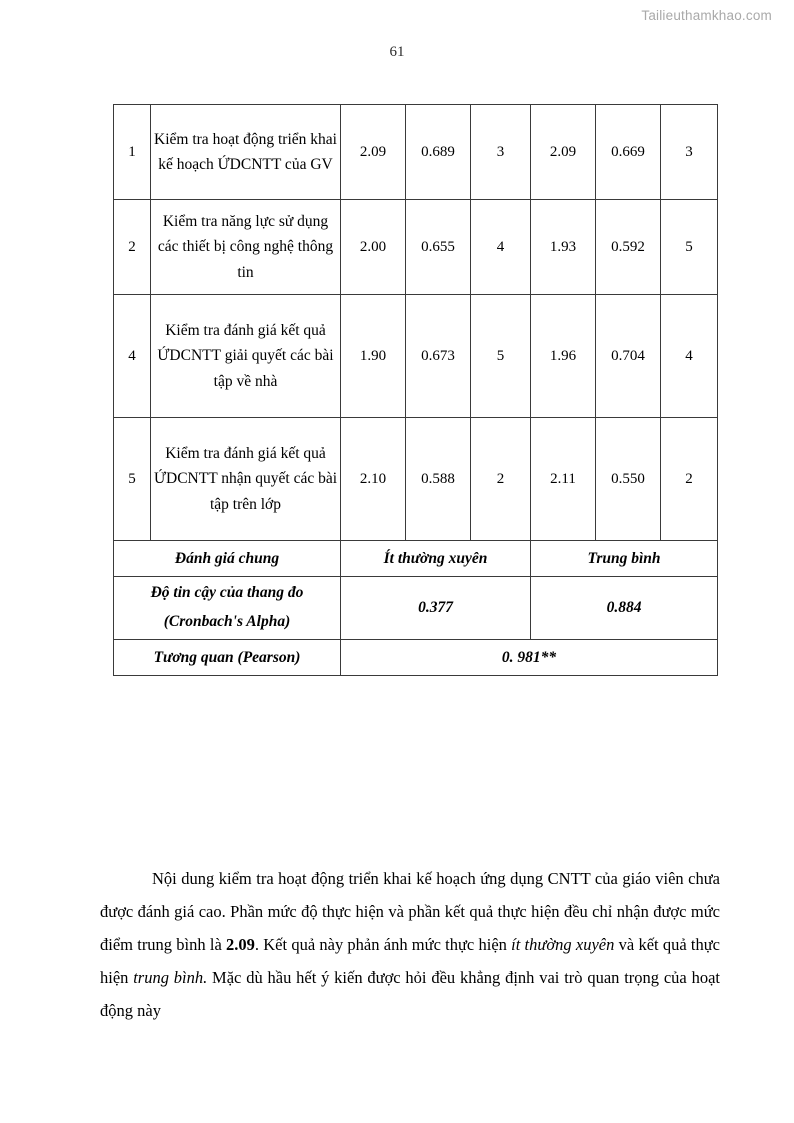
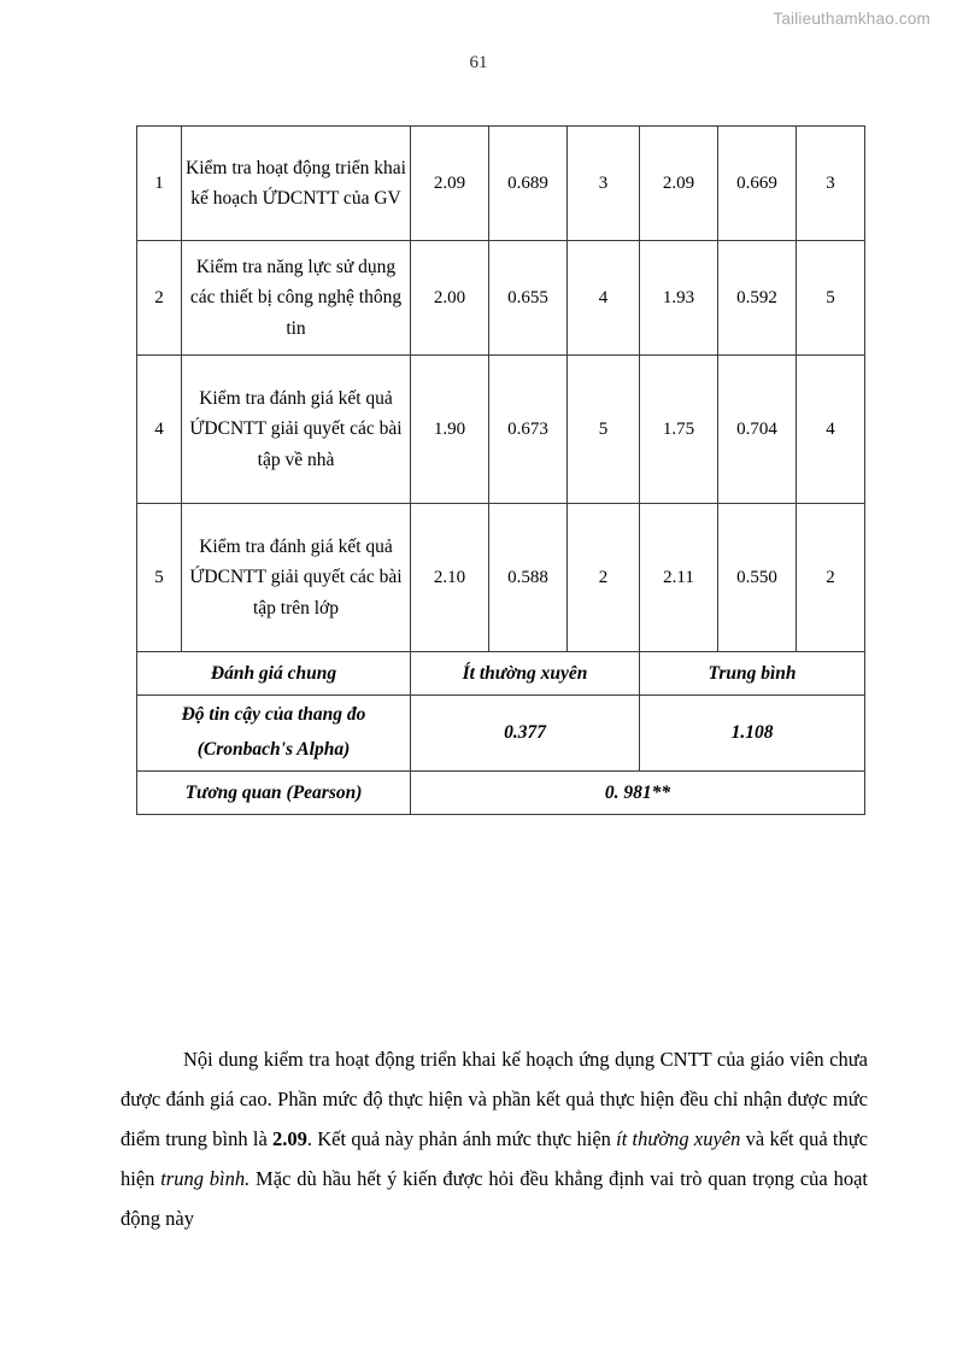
  Tailieuthamkhao.com
  61
  1	Kiểm tra hoạt động triển khai kế hoạch ỨDCNTT của GV	2.09	0.689	3	2.09	0.669	3
  2	Kiểm tra năng lực sử dụng các thiết bị công nghệ thông tin	2.00	0.655	4	1.93	0.592	5
- 4	Kiểm tra đánh giá kết quả ỨDCNTT giải quyết các bài tập về nhà	1.90	0.673	5	1.96	0.704	4
+ 4	Kiểm tra đánh giá kết quả ỨDCNTT giải quyết các bài tập về nhà	1.90	0.673	5	1.75	0.704	4
- 5	Kiểm tra đánh giá kết quả ỨDCNTT nhận quyết các bài tập trên lớp	2.10	0.588	2	2.11	0.550	2
+ 5	Kiểm tra đánh giá kết quả ỨDCNTT giải quyết các bài tập trên lớp	2.10	0.588	2	2.11	0.550	2
  Đánh giá chung	Ít thường xuyên	Trung bình
- Độ tin cậy của thang đo (Cronbach's Alpha)	0.377	0.884
+ Độ tin cậy của thang đo (Cronbach's Alpha)	0.377	1.108
  Tương quan (Pearson)	0. 981**
  Nội dung kiểm tra hoạt động triển khai kế hoạch ứng dụng CNTT của giáo viên chưa được đánh giá cao. Phần mức độ thực hiện và phần kết quả thực hiện đều chỉ nhận được mức điểm trung bình là 2.09. Kết quả này phản ánh mức thực hiện ít thường xuyên và kết quả thực hiện trung bình. Mặc dù hầu hết ý kiến được hỏi đều khẳng định vai trò quan trọng của hoạt động này
